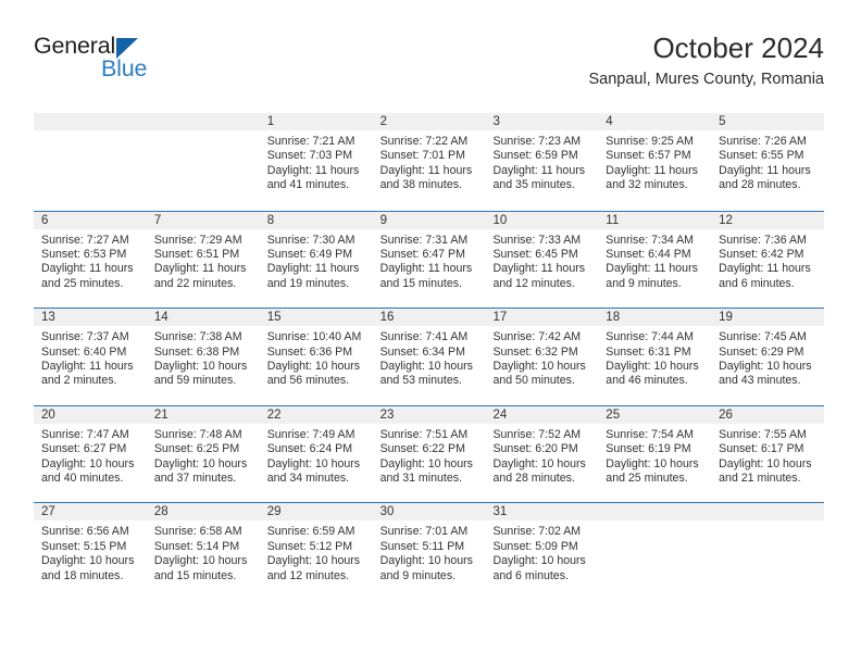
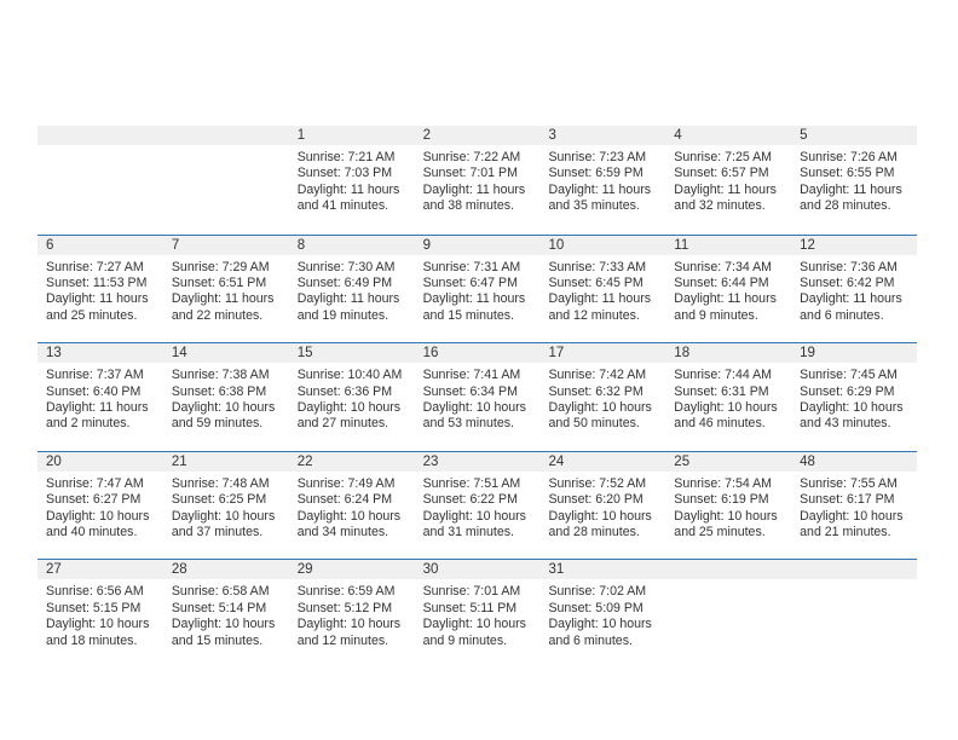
- General
- Blue
- October 2024
- Sanpaul, Mures County, Romania
  1
  Sunrise: 7:21 AM
  Sunset: 7:03 PM
  Daylight: 11 hours
  and 41 minutes.
  2
  Sunrise: 7:22 AM
  Sunset: 7:01 PM
  Daylight: 11 hours
  and 38 minutes.
  3
  Sunrise: 7:23 AM
  Sunset: 6:59 PM
  Daylight: 11 hours
  and 35 minutes.
  4
- Sunrise: 9:25 AM
+ Sunrise: 7:25 AM
  Sunset: 6:57 PM
  Daylight: 11 hours
  and 32 minutes.
  5
  Sunrise: 7:26 AM
  Sunset: 6:55 PM
  Daylight: 11 hours
  and 28 minutes.
  6
  Sunrise: 7:27 AM
- Sunset: 6:53 PM
+ Sunset: 11:53 PM
  Daylight: 11 hours
  and 25 minutes.
  7
  Sunrise: 7:29 AM
  Sunset: 6:51 PM
  Daylight: 11 hours
  and 22 minutes.
  8
  Sunrise: 7:30 AM
  Sunset: 6:49 PM
  Daylight: 11 hours
  and 19 minutes.
  9
  Sunrise: 7:31 AM
  Sunset: 6:47 PM
  Daylight: 11 hours
  and 15 minutes.
  10
  Sunrise: 7:33 AM
  Sunset: 6:45 PM
  Daylight: 11 hours
  and 12 minutes.
  11
  Sunrise: 7:34 AM
  Sunset: 6:44 PM
  Daylight: 11 hours
  and 9 minutes.
  12
  Sunrise: 7:36 AM
  Sunset: 6:42 PM
  Daylight: 11 hours
  and 6 minutes.
  13
  Sunrise: 7:37 AM
  Sunset: 6:40 PM
  Daylight: 11 hours
  and 2 minutes.
  14
  Sunrise: 7:38 AM
  Sunset: 6:38 PM
  Daylight: 10 hours
  and 59 minutes.
  15
  Sunrise: 10:40 AM
  Sunset: 6:36 PM
  Daylight: 10 hours
- and 56 minutes.
+ and 27 minutes.
  16
  Sunrise: 7:41 AM
  Sunset: 6:34 PM
  Daylight: 10 hours
  and 53 minutes.
  17
  Sunrise: 7:42 AM
  Sunset: 6:32 PM
  Daylight: 10 hours
  and 50 minutes.
  18
  Sunrise: 7:44 AM
  Sunset: 6:31 PM
  Daylight: 10 hours
  and 46 minutes.
  19
  Sunrise: 7:45 AM
  Sunset: 6:29 PM
  Daylight: 10 hours
  and 43 minutes.
  20
  Sunrise: 7:47 AM
  Sunset: 6:27 PM
  Daylight: 10 hours
  and 40 minutes.
  21
  Sunrise: 7:48 AM
  Sunset: 6:25 PM
  Daylight: 10 hours
  and 37 minutes.
  22
  Sunrise: 7:49 AM
  Sunset: 6:24 PM
  Daylight: 10 hours
  and 34 minutes.
  23
  Sunrise: 7:51 AM
  Sunset: 6:22 PM
  Daylight: 10 hours
  and 31 minutes.
  24
  Sunrise: 7:52 AM
  Sunset: 6:20 PM
  Daylight: 10 hours
  and 28 minutes.
  25
  Sunrise: 7:54 AM
  Sunset: 6:19 PM
  Daylight: 10 hours
  and 25 minutes.
- 26
+ 48
  Sunrise: 7:55 AM
  Sunset: 6:17 PM
  Daylight: 10 hours
  and 21 minutes.
  27
  Sunrise: 6:56 AM
  Sunset: 5:15 PM
  Daylight: 10 hours
  and 18 minutes.
  28
  Sunrise: 6:58 AM
  Sunset: 5:14 PM
  Daylight: 10 hours
  and 15 minutes.
  29
  Sunrise: 6:59 AM
  Sunset: 5:12 PM
  Daylight: 10 hours
  and 12 minutes.
  30
  Sunrise: 7:01 AM
  Sunset: 5:11 PM
  Daylight: 10 hours
  and 9 minutes.
  31
  Sunrise: 7:02 AM
  Sunset: 5:09 PM
  Daylight: 10 hours
  and 6 minutes.
